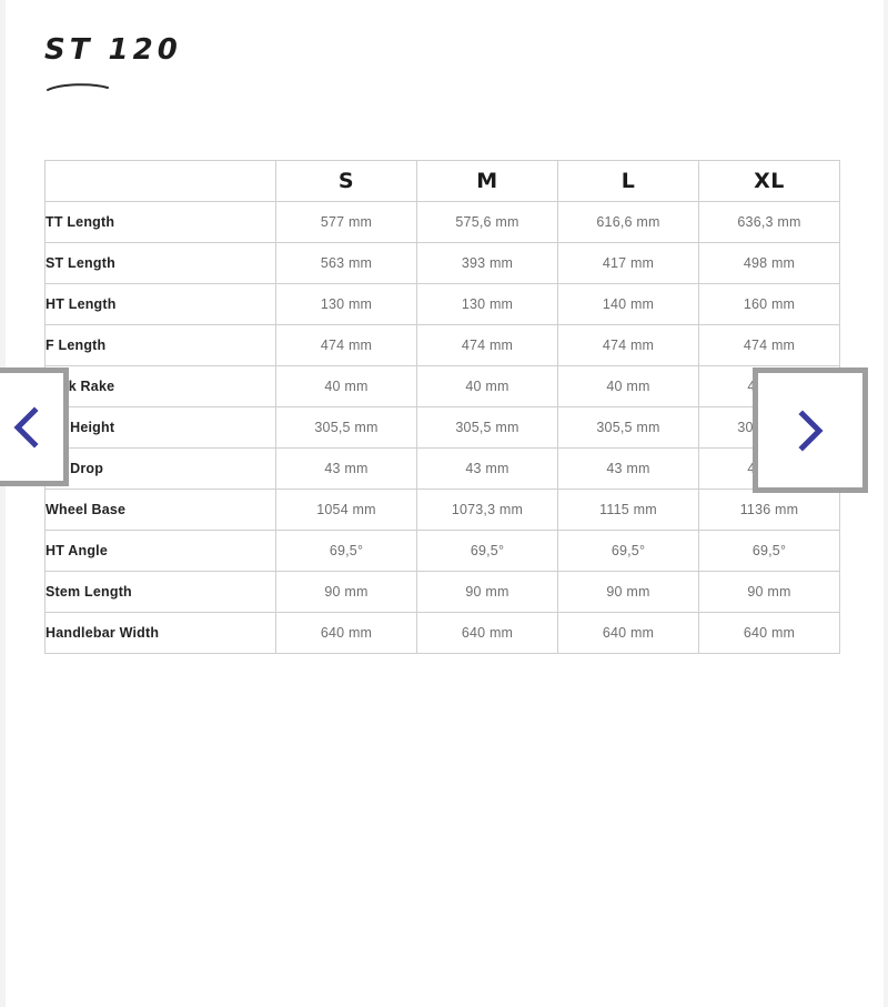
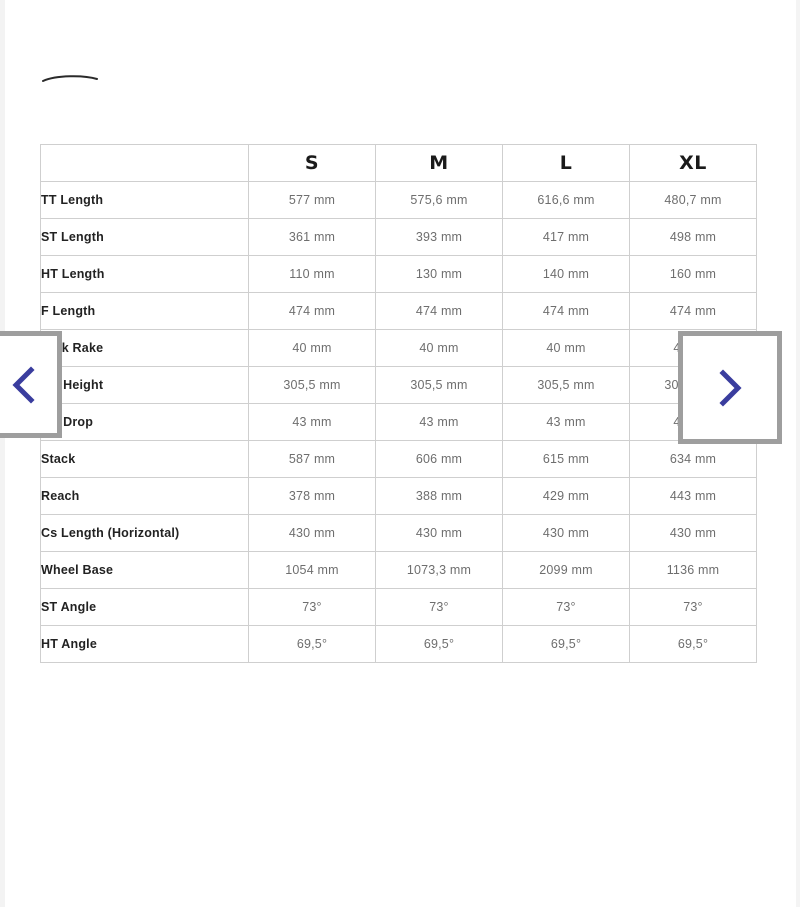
- ST 120
  	S	M	L	XL
- TT Length	577 mm	575,6 mm	616,6 mm	636,3 mm
+ TT Length	577 mm	575,6 mm	616,6 mm	480,7 mm
- ST Length	563 mm	393 mm	417 mm	498 mm
+ ST Length	361 mm	393 mm	417 mm	498 mm
- HT Length	130 mm	130 mm	140 mm	160 mm
+ HT Length	110 mm	130 mm	140 mm	160 mm
  F Length	474 mm	474 mm	474 mm	474 mm
  k Rake	40 mm	40 mm	40 mm	4
  Height	305,5 mm	305,5 mm	305,5 mm	30
  Drop	43 mm	43 mm	43 mm	4
+ Stack	587 mm	606 mm	615 mm	634 mm
+ Reach	378 mm	388 mm	429 mm	443 mm
+ Cs Length (Horizontal)	430 mm	430 mm	430 mm	430 mm
- Wheel Base	1054 mm	1073,3 mm	1115 mm	1136 mm
+ Wheel Base	1054 mm	1073,3 mm	2099 mm	1136 mm
+ ST Angle	73°	73°	73°	73°
  HT Angle	69,5°	69,5°	69,5°	69,5°
- Stem Length	90 mm	90 mm	90 mm	90 mm
- Handlebar Width	640 mm	640 mm	640 mm	640 mm
